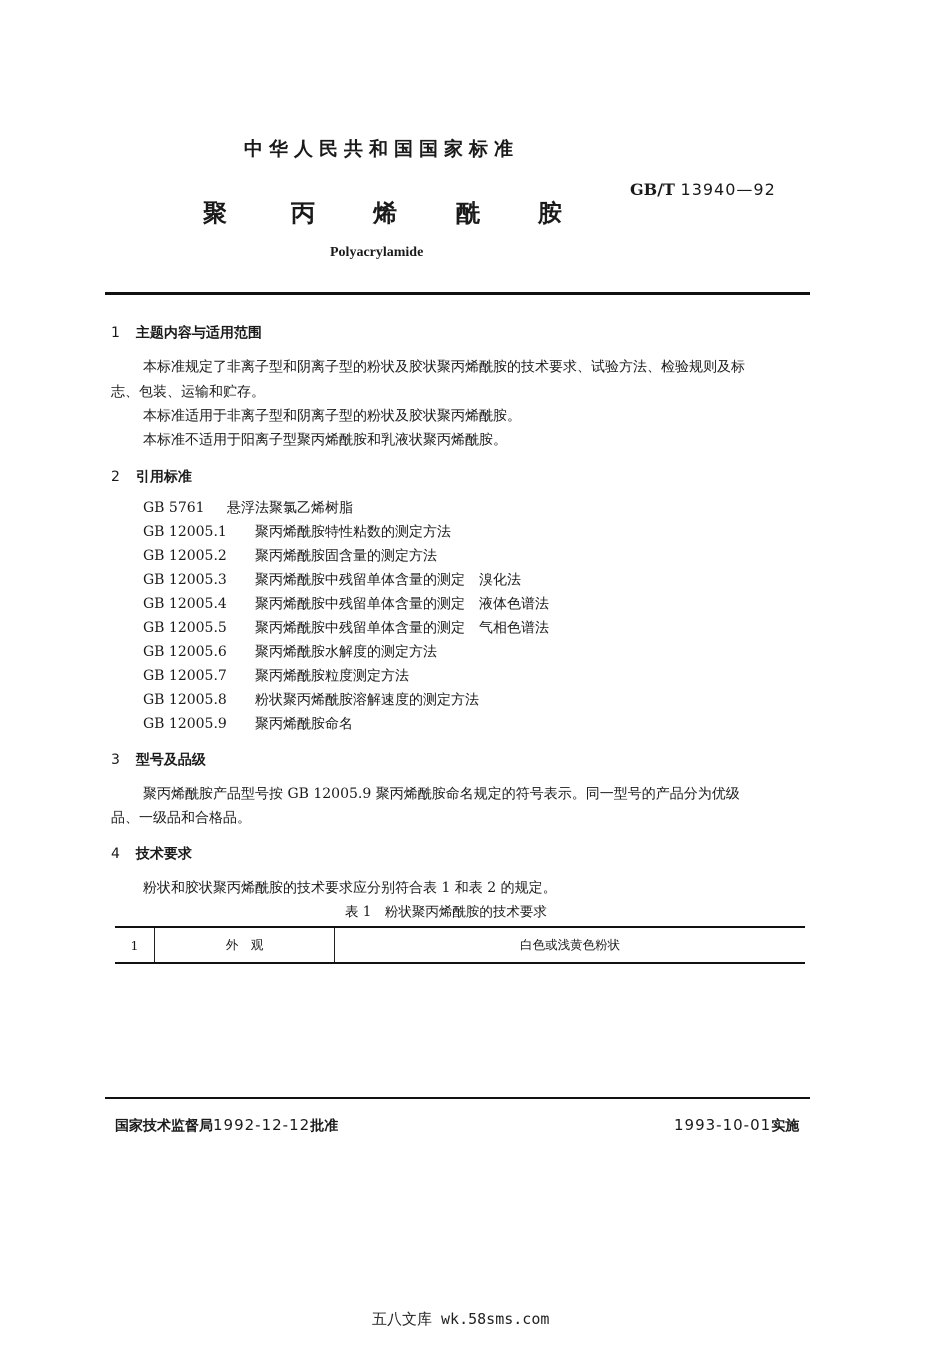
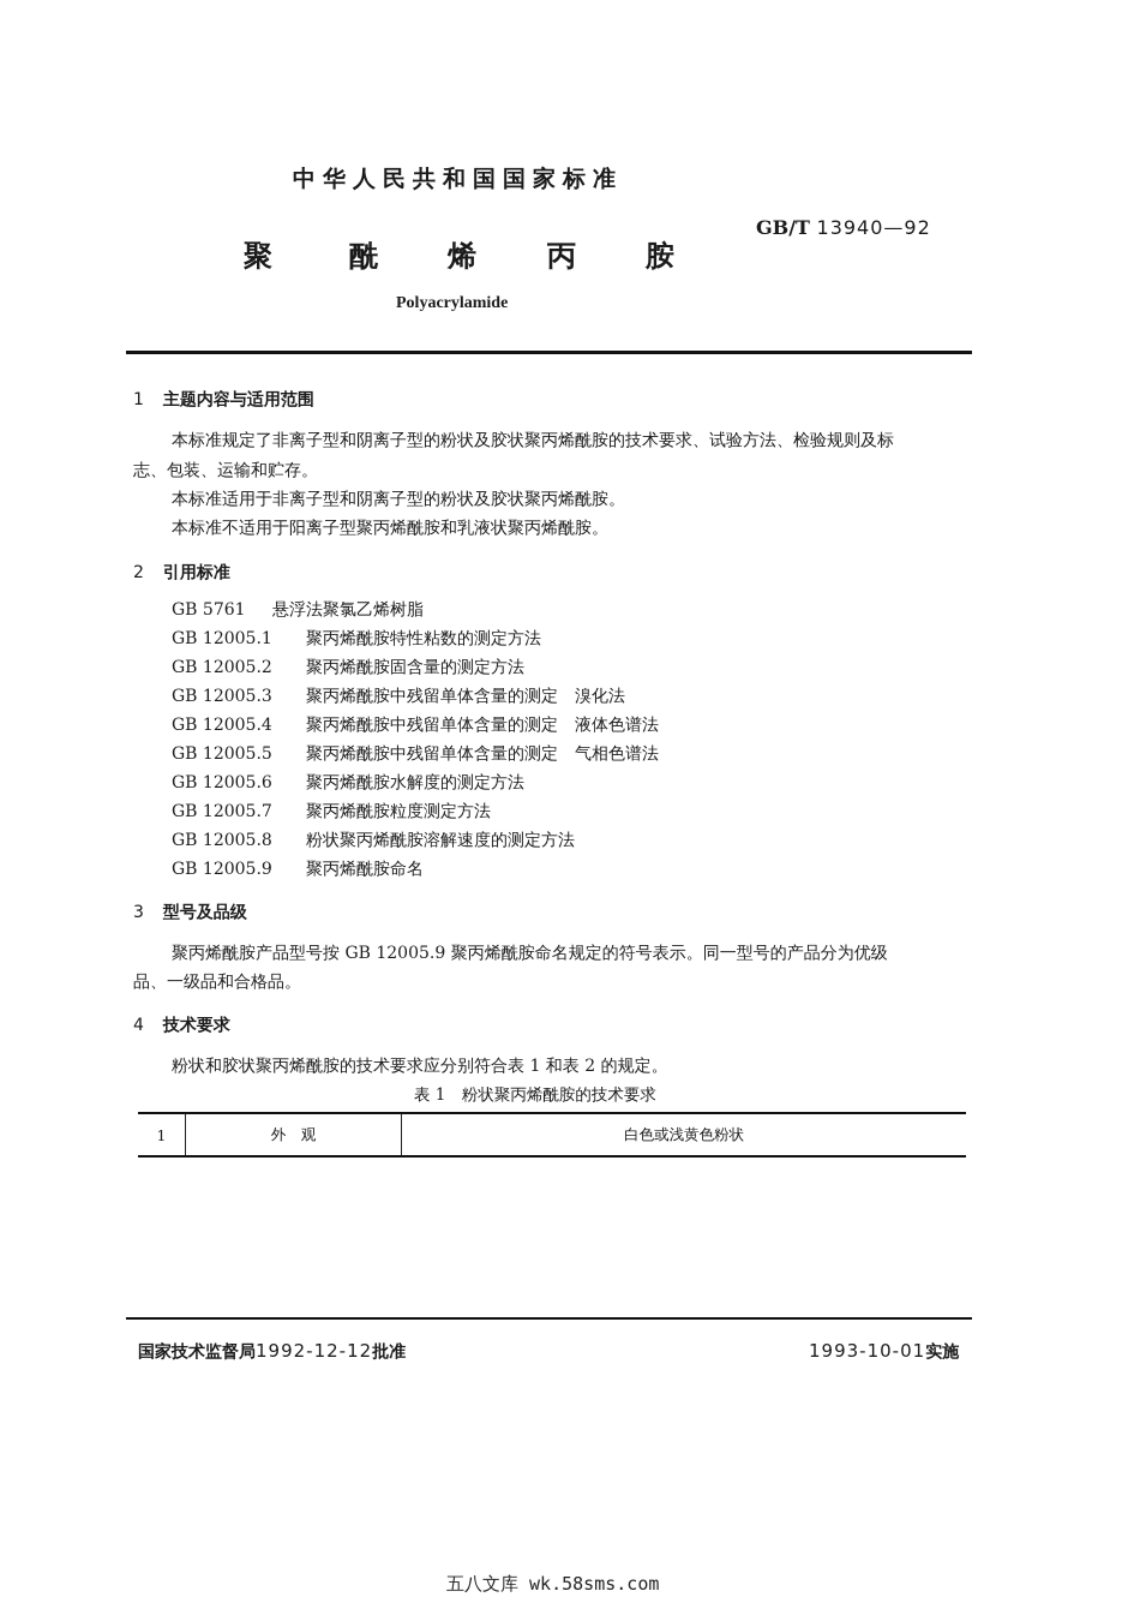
  中华人民共和国国家标准
  GB/T 13940—92
  聚
- 丙
+ 酰
  烯
- 酰
+ 丙
  胺
  Polyacrylamide
  1 主题内容与适用范围
  本标准规定了非离子型和阴离子型的粉状及胶状聚丙烯酰胺的技术要求、试验方法、检验规则及标
  志、包装、运输和贮存。
  本标准适用于非离子型和阴离子型的粉状及胶状聚丙烯酰胺。
  本标准不适用于阳离子型聚丙烯酰胺和乳液状聚丙烯酰胺。
  2 引用标准
  GB 5761 悬浮法聚氯乙烯树脂
  GB 12005.1 聚丙烯酰胺特性粘数的测定方法
  GB 12005.2 聚丙烯酰胺固含量的测定方法
  GB 12005.3 聚丙烯酰胺中残留单体含量的测定 溴化法
  GB 12005.4 聚丙烯酰胺中残留单体含量的测定 液体色谱法
  GB 12005.5 聚丙烯酰胺中残留单体含量的测定 气相色谱法
  GB 12005.6 聚丙烯酰胺水解度的测定方法
  GB 12005.7 聚丙烯酰胺粒度测定方法
  GB 12005.8 粉状聚丙烯酰胺溶解速度的测定方法
  GB 12005.9 聚丙烯酰胺命名
  3 型号及品级
  聚丙烯酰胺产品型号按 GB 12005.9 聚丙烯酰胺命名规定的符号表示。同一型号的产品分为优级
  品、一级品和合格品。
  4 技术要求
  粉状和胶状聚丙烯酰胺的技术要求应分别符合表 1 和表 2 的规定。
  表 1 粉状聚丙烯酰胺的技术要求
  1	外 观	白色或浅黄色粉状
  国家技术监督局1992-12-12批准
  1993-10-01实施
  五八文库 wk.58sms.com
